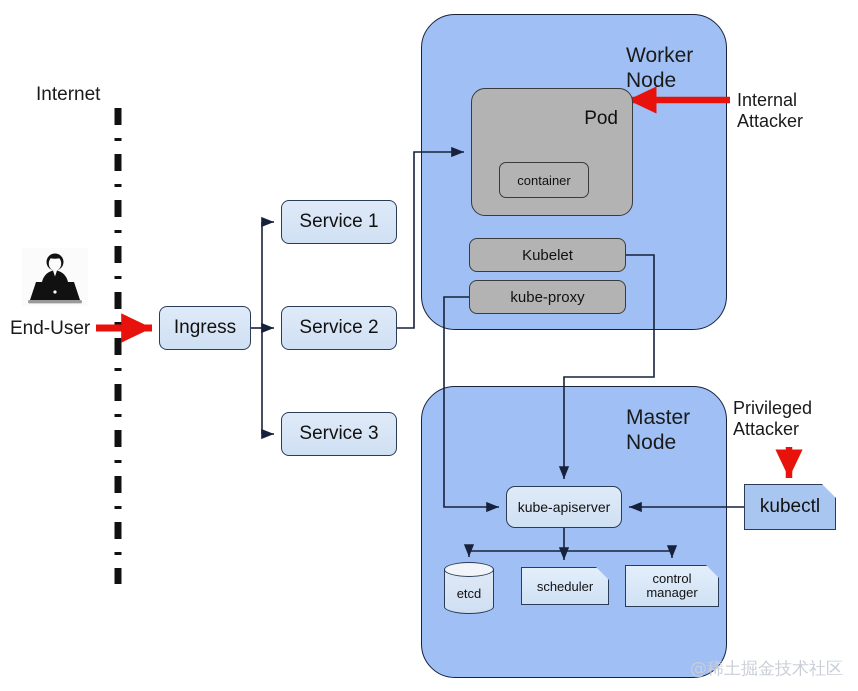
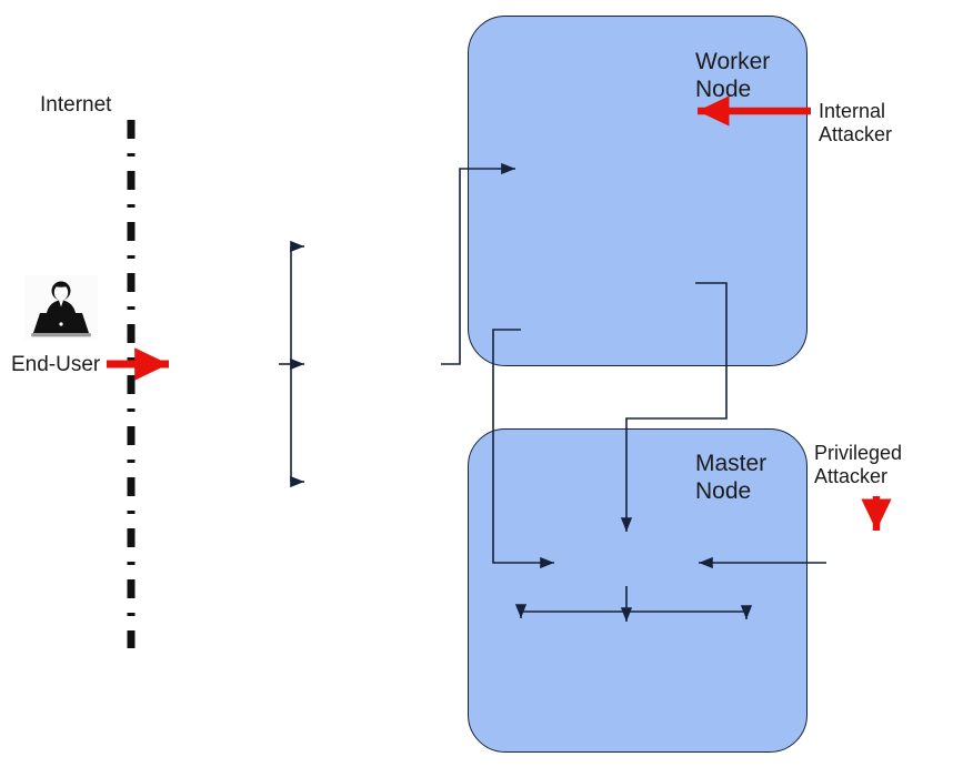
  Internet
  End-User
  Worker
  Node
  Master
  Node
  Internal
  Attacker
  Privileged
  Attacker
- Ingress
- Service 1
- Service 2
- Service 3
- Pod
- container
- Kubelet
- kube-proxy
- kube-apiserver
- etcd
- scheduler
- control manager
- kubectl
- @稀土掘金技术社区
